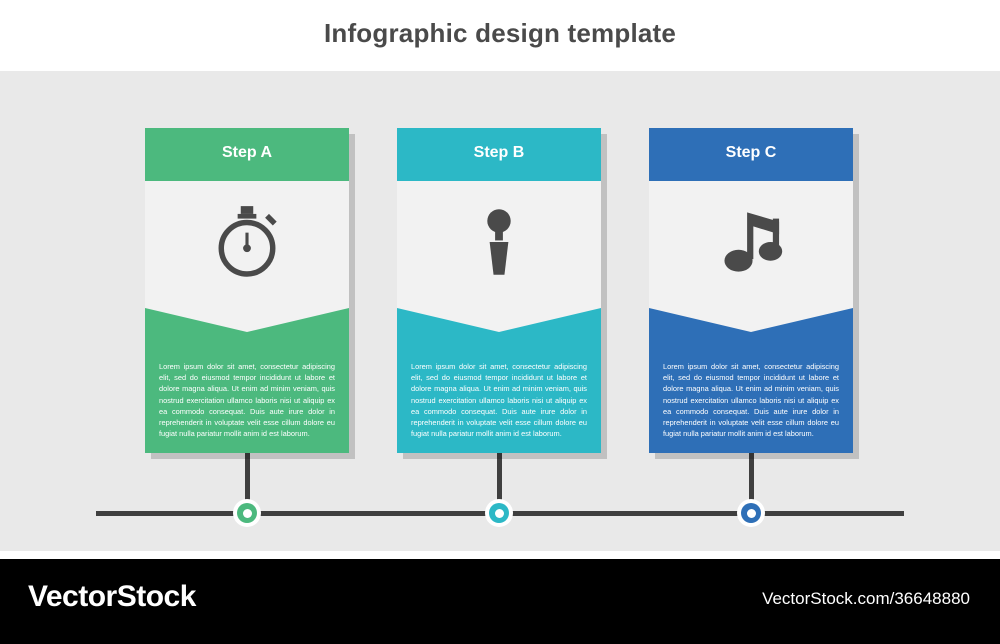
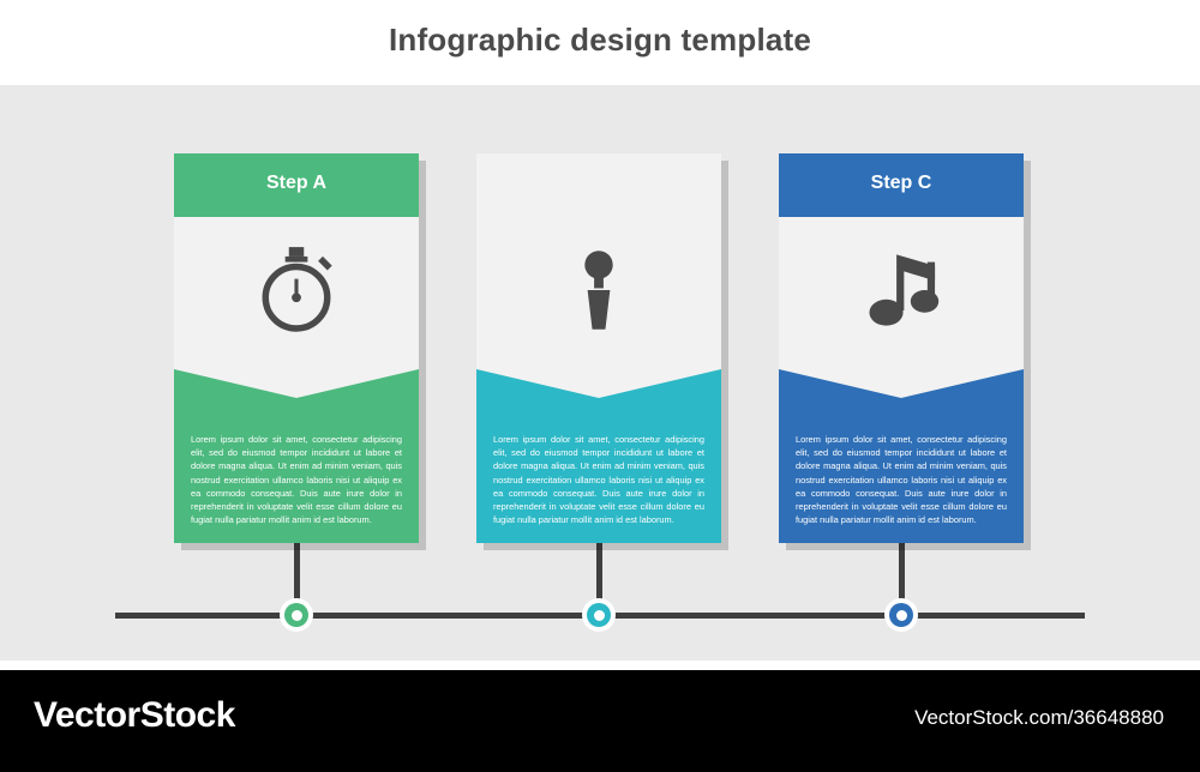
  Infographic design template
  Step A
  Lorem ipsum dolor sit amet, consectetur adipiscing elit, sed do eiusmod tempor incididunt ut labore et dolore magna aliqua. Ut enim ad minim veniam, quis nostrud exercitation ullamco laboris nisi ut aliquip ex ea commodo consequat. Duis aute irure dolor in reprehenderit in voluptate velit esse cillum dolore eu fugiat nulla pariatur mollit anim id est laborum.
- Step B
  Lorem ipsum dolor sit amet, consectetur adipiscing elit, sed do eiusmod tempor incididunt ut labore et dolore magna aliqua. Ut enim ad minim veniam, quis nostrud exercitation ullamco laboris nisi ut aliquip ex ea commodo consequat. Duis aute irure dolor in reprehenderit in voluptate velit esse cillum dolore eu fugiat nulla pariatur mollit anim id est laborum.
  Step C
  Lorem ipsum dolor sit amet, consectetur adipiscing elit, sed do eiusmod tempor incididunt ut labore et dolore magna aliqua. Ut enim ad minim veniam, quis nostrud exercitation ullamco laboris nisi ut aliquip ex ea commodo consequat. Duis aute irure dolor in reprehenderit in voluptate velit esse cillum dolore eu fugiat nulla pariatur mollit anim id est laborum.
  VectorStock
  VectorStock.com/36648880
